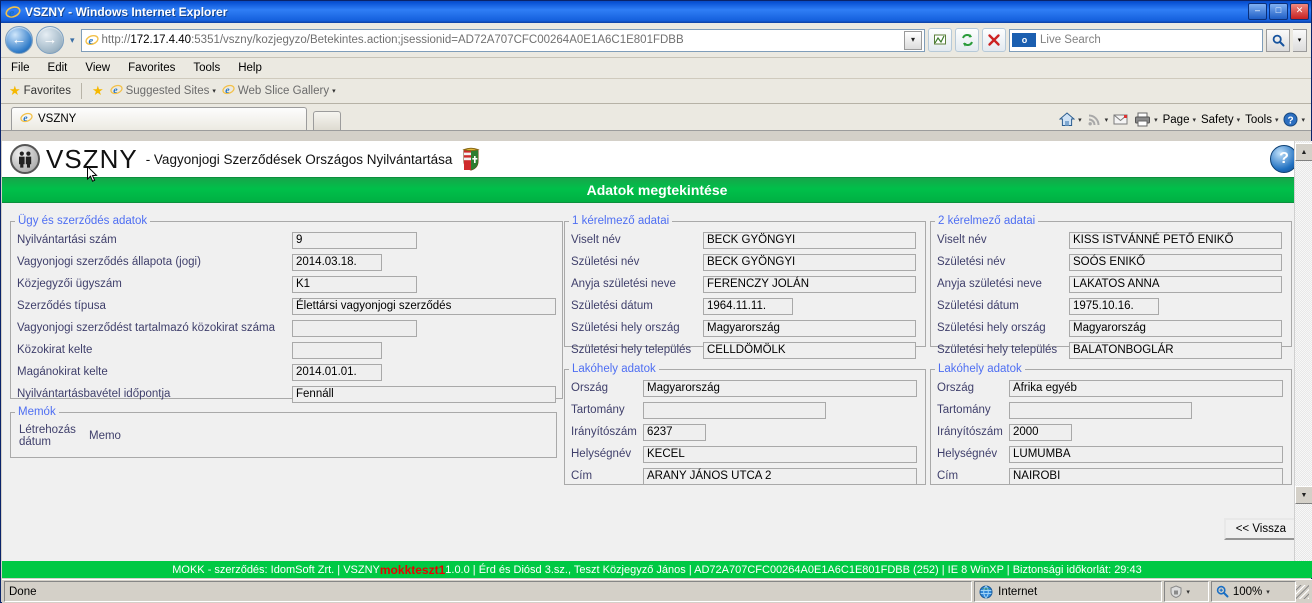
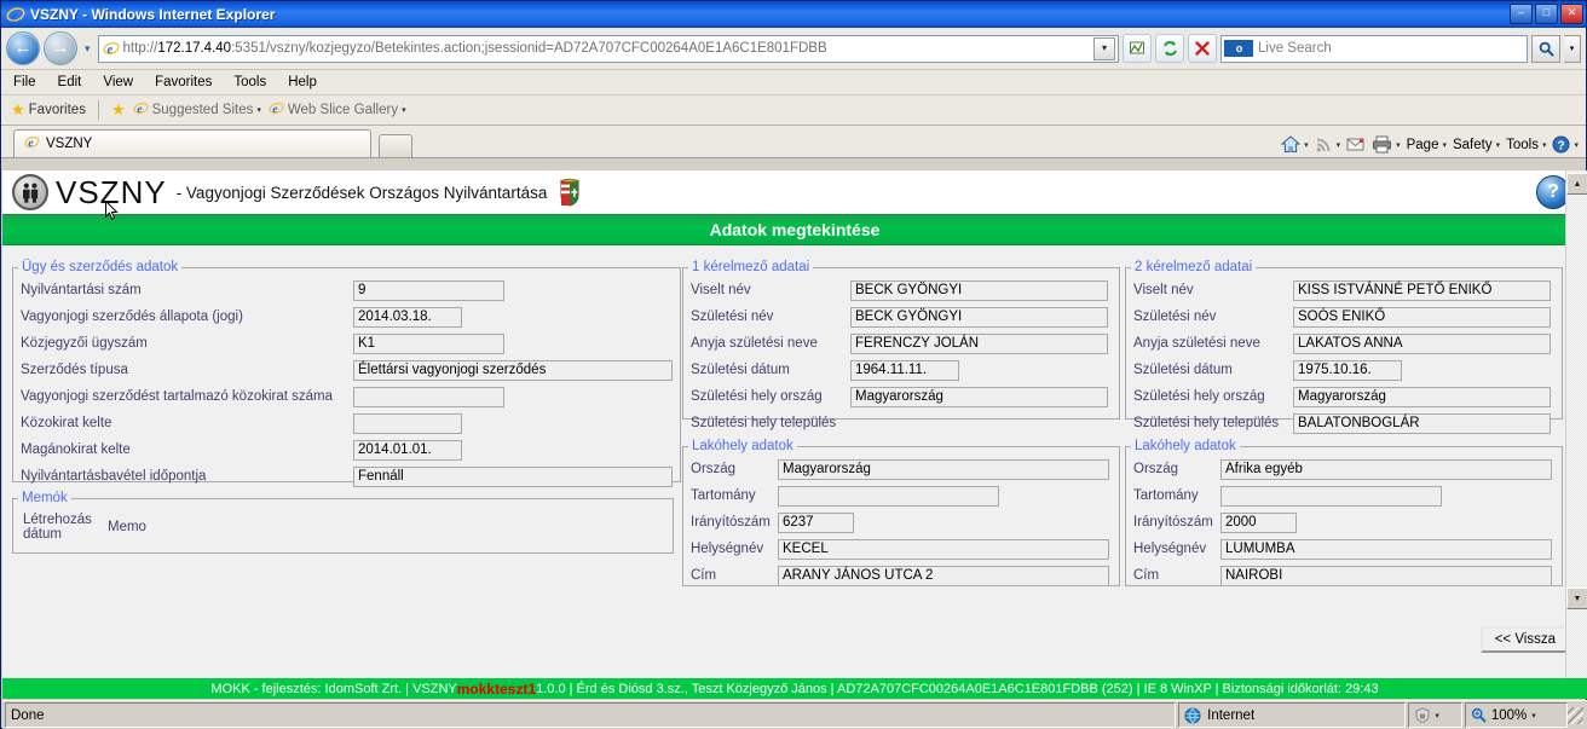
  e
  VSZNY - Windows Internet Explorer
  –
  □
  ✕
  ▾
  e
  http://172.17.4.40:5351/vszny/kozjegyzo/Betekintes.action;jsessionid=AD72A707CFC00264A0E1A6C1E801FDBB
  ▾
  o
  Live Search
  File
  Edit
  View
  Favorites
  Tools
  Help
  ★
  Favorites
  ★
  e
  Suggested Sites
  e
  Web Slice Gallery
  e
  VSZNY
  Page
  Safety
  Tools
  ?
  VSZNY
  - Vagyonjogi Szerződések Országos Nyilvántartása
  ?
  Adatok megtekintése
  Ügy és szerződés adatok
  Nyilvántartási szám
  9
  Vagyonjogi szerződés állapota (jogi)
  2014.03.18.
  Közjegyzői ügyszám
  K1
  Szerződés típusa
  Élettársi vagyonjogi szerződés
  Vagyonjogi szerződést tartalmazó közokirat száma
  Közokirat kelte
  Magánokirat kelte
  2014.01.01.
  Nyilvántartásbavétel időpontja
  Fennáll
  Memók
  Létrehozás dátum
  Memo
  1 kérelmező adatai
  Viselt név
  BECK GYÖNGYI
  Születési név
  BECK GYÖNGYI
  Anyja születési neve
  FERENCZY JOLÁN
  Születési dátum
  1964.11.11.
  Születési hely ország
  Magyarország
  Születési hely település
- CELLDÖMÖLK
  Lakóhely adatok
  Ország
  Magyarország
  Tartomány
  Irányítószám
  6237
  Helységnév
  KECEL
  Cím
  ARANY JÁNOS UTCA 2
  2 kérelmező adatai
  Viselt név
  KISS ISTVÁNNÉ PETŐ ENIKŐ
  Születési név
  SOÓS ENIKŐ
  Anyja születési neve
  LAKATOS ANNA
  Születési dátum
  1975.10.16.
  Születési hely ország
  Magyarország
  Születési hely település
  BALATONBOGLÁR
  Lakóhely adatok
  Ország
  Afrika egyéb
  Tartomány
  Irányítószám
  2000
  Helységnév
  LUMUMBA
  Cím
  NAIROBI
  << Vissza
- MOKK - szerződés: IdomSoft Zrt. | VSZNY
+ MOKK - fejlesztés: IdomSoft Zrt. | VSZNY
  mokkteszt1
  1.0.0 | Érd és Diósd 3.sz., Teszt Közjegyző János | AD72A707CFC00264A0E1A6C1E801FDBB (252) | IE 8 WinXP | Biztonsági időkorlát: 29:43
  Done
  Internet
  100%
